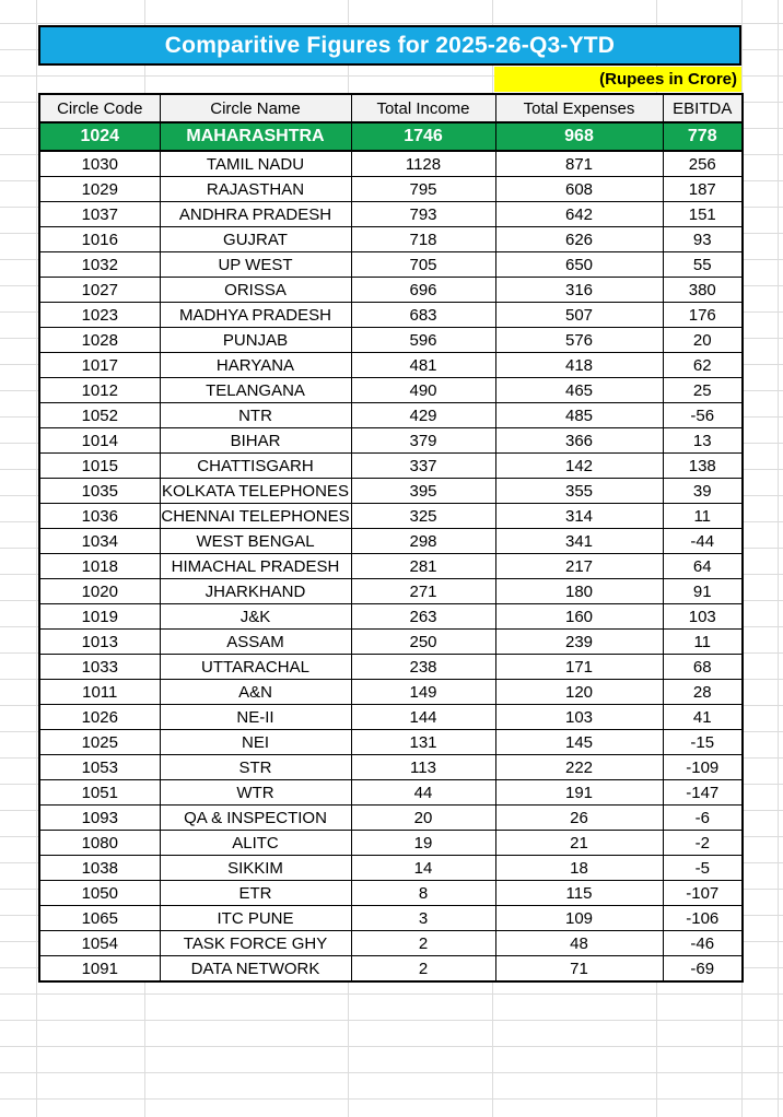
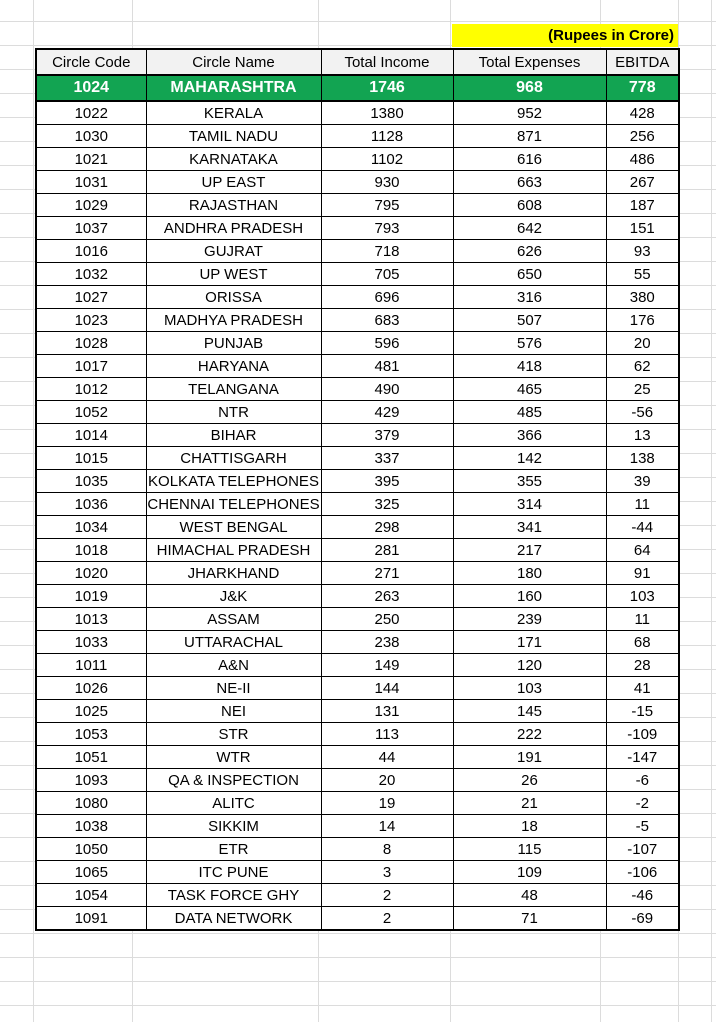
- Comparitive Figures for 2025-26-Q3-YTD
  (Rupees in Crore)
  Circle Code	Circle Name	Total Income	Total Expenses	EBITDA
  1024	MAHARASHTRA	1746	968	778
+ 1022	KERALA	1380	952	428
  1030	TAMIL NADU	1128	871	256
+ 1021	KARNATAKA	1102	616	486
+ 1031	UP EAST	930	663	267
  1029	RAJASTHAN	795	608	187
  1037	ANDHRA PRADESH	793	642	151
  1016	GUJRAT	718	626	93
  1032	UP WEST	705	650	55
  1027	ORISSA	696	316	380
  1023	MADHYA PRADESH	683	507	176
  1028	PUNJAB	596	576	20
  1017	HARYANA	481	418	62
  1012	TELANGANA	490	465	25
  1052	NTR	429	485	-56
  1014	BIHAR	379	366	13
  1015	CHATTISGARH	337	142	138
  1035	KOLKATA TELEPHONES	395	355	39
  1036	CHENNAI TELEPHONES	325	314	11
  1034	WEST BENGAL	298	341	-44
  1018	HIMACHAL PRADESH	281	217	64
  1020	JHARKHAND	271	180	91
  1019	J&K	263	160	103
  1013	ASSAM	250	239	11
  1033	UTTARACHAL	238	171	68
  1011	A&N	149	120	28
  1026	NE-II	144	103	41
  1025	NEI	131	145	-15
  1053	STR	113	222	-109
  1051	WTR	44	191	-147
  1093	QA & INSPECTION	20	26	-6
  1080	ALITC	19	21	-2
  1038	SIKKIM	14	18	-5
  1050	ETR	8	115	-107
  1065	ITC PUNE	3	109	-106
  1054	TASK FORCE GHY	2	48	-46
  1091	DATA NETWORK	2	71	-69
